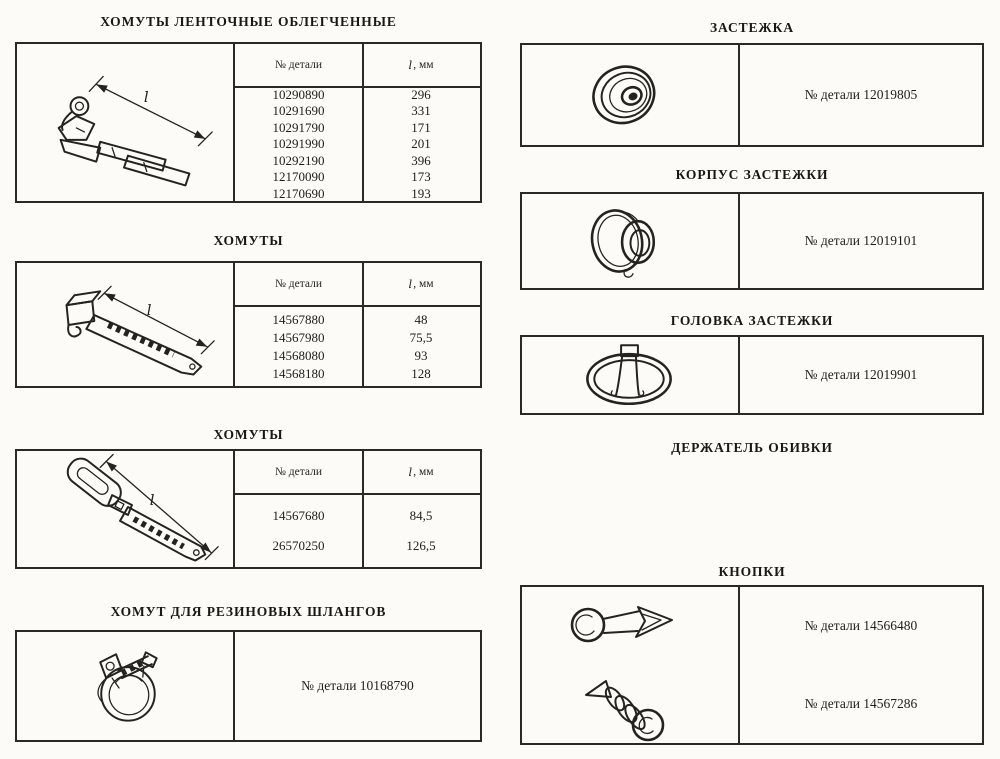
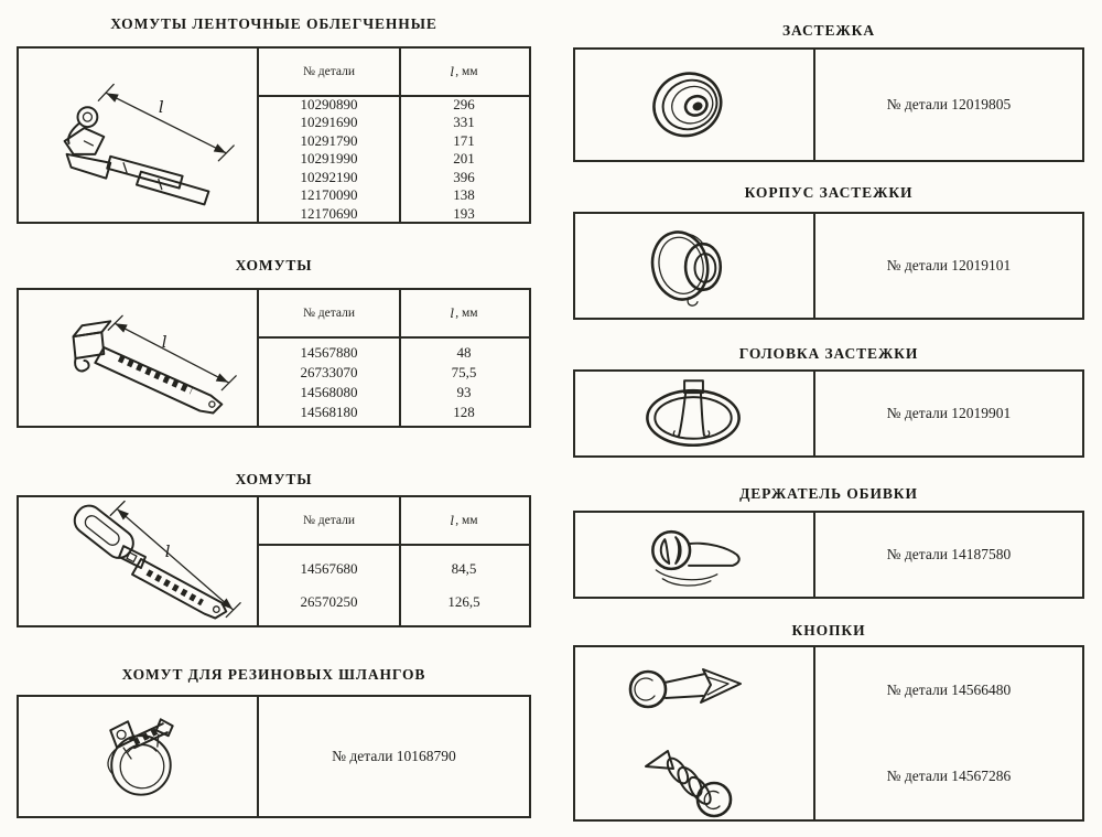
  ХОМУТЫ ЛЕНТОЧНЫЕ ОБЛЕГЧЕННЫЕ
  l
  № детали
  l
  , мм
  10290890
  10291690
  10291790
  10291990
  10292190
  12170090
  12170690
  296
  331
  171
  201
  396
- 173
+ 138
  193
  ХОМУТЫ
  l
  № детали
  l
  , мм
  14567880
- 14567980
+ 26733070
  14568080
  14568180
  48
  75,5
  93
  128
  ХОМУТЫ
  l
  № детали
  l
  , мм
  14567680
  26570250
  84,5
  126,5
  ХОМУТ ДЛЯ РЕЗИНОВЫХ ШЛАНГОВ
  № детали 10168790
  ЗАСТЕЖКА
  № детали 12019805
  КОРПУС ЗАСТЕЖКИ
  № детали 12019101
  ГОЛОВКА ЗАСТЕЖКИ
  № детали 12019901
  ДЕРЖАТЕЛЬ ОБИВКИ
+ № детали 14187580
  КНОПКИ
  № детали 14566480
  № детали 14567286
